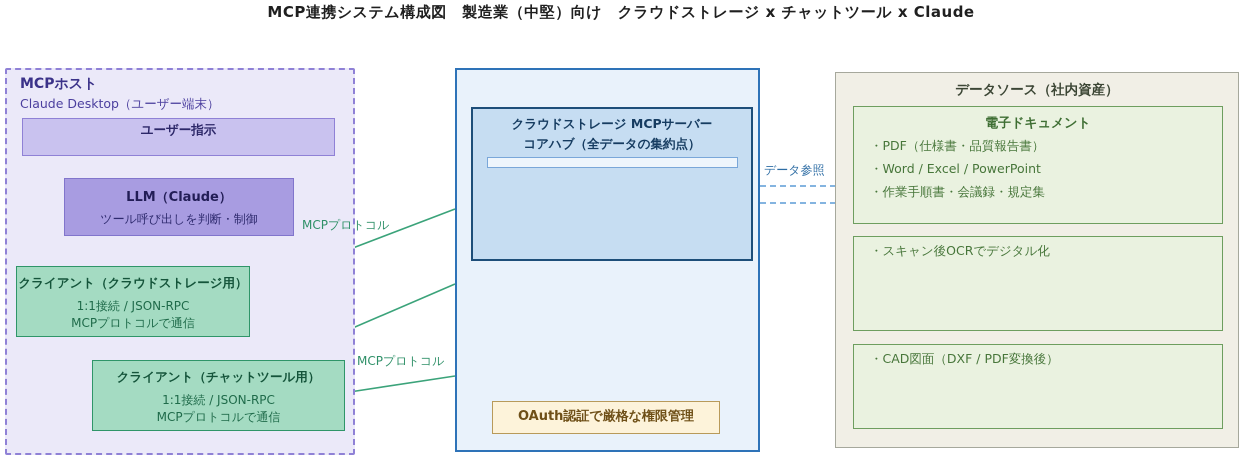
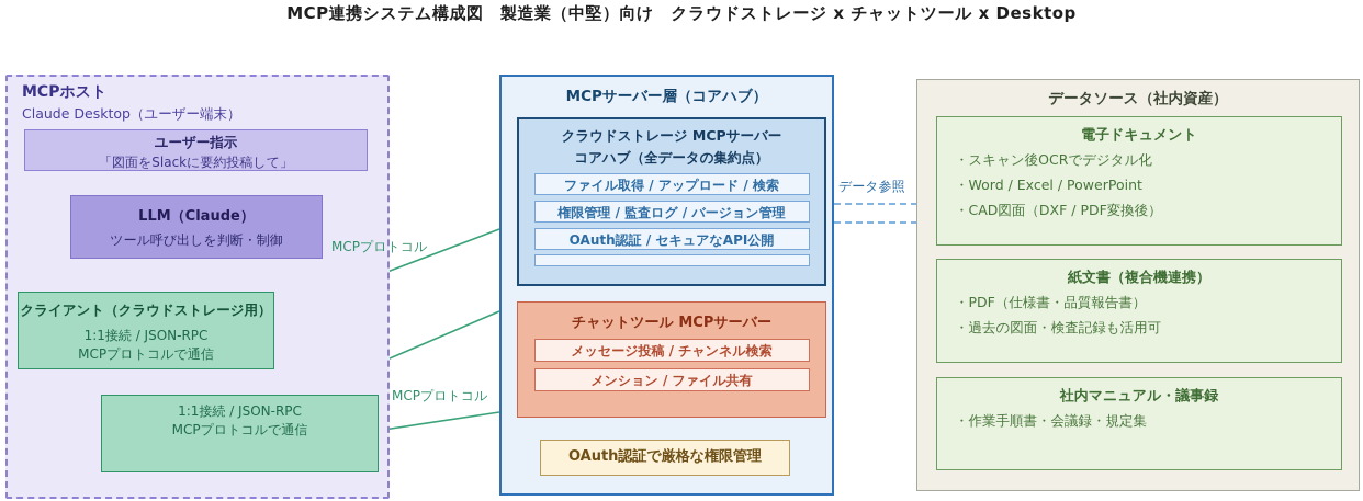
- MCP連携システム構成図 製造業（中堅）向け クラウドストレージ x チャットツール x Claude
+ MCP連携システム構成図 製造業（中堅）向け クラウドストレージ x チャットツール x Desktop
  MCPホスト
  Claude Desktop（ユーザー端末）
  ユーザー指示
+ 「図面をSlackに要約投稿して」
  LLM（Claude）
  ツール呼び出しを判断・制御
  クライアント（クラウドストレージ用）
  1:1接続 / JSON-RPC
  MCPプロトコルで通信
- クライアント（チャットツール用）
  1:1接続 / JSON-RPC
  MCPプロトコルで通信
+ MCPサーバー層（コアハブ）
  クラウドストレージ MCPサーバー
  コアハブ（全データの集約点）
+ ファイル取得 / アップロード / 検索
+ 権限管理 / 監査ログ / バージョン管理
+ OAuth認証 / セキュアなAPI公開
+ チャットツール MCPサーバー
+ メッセージ投稿 / チャンネル検索
+ メンション / ファイル共有
  OAuth認証で厳格な権限管理
  データソース（社内資産）
  電子ドキュメント
- ・PDF（仕様書・品質報告書）
+ ・スキャン後OCRでデジタル化
  ・Word / Excel / PowerPoint
- ・作業手順書・会議録・規定集
+ ・CAD図面（DXF / PDF変換後）
+ 紙文書（複合機連携）
- ・スキャン後OCRでデジタル化
+ ・PDF（仕様書・品質報告書）
+ ・過去の図面・検査記録も活用可
+ 社内マニュアル・議事録
- ・CAD図面（DXF / PDF変換後）
+ ・作業手順書・会議録・規定集
  MCPプロトコル
  MCPプロトコル
  データ参照
